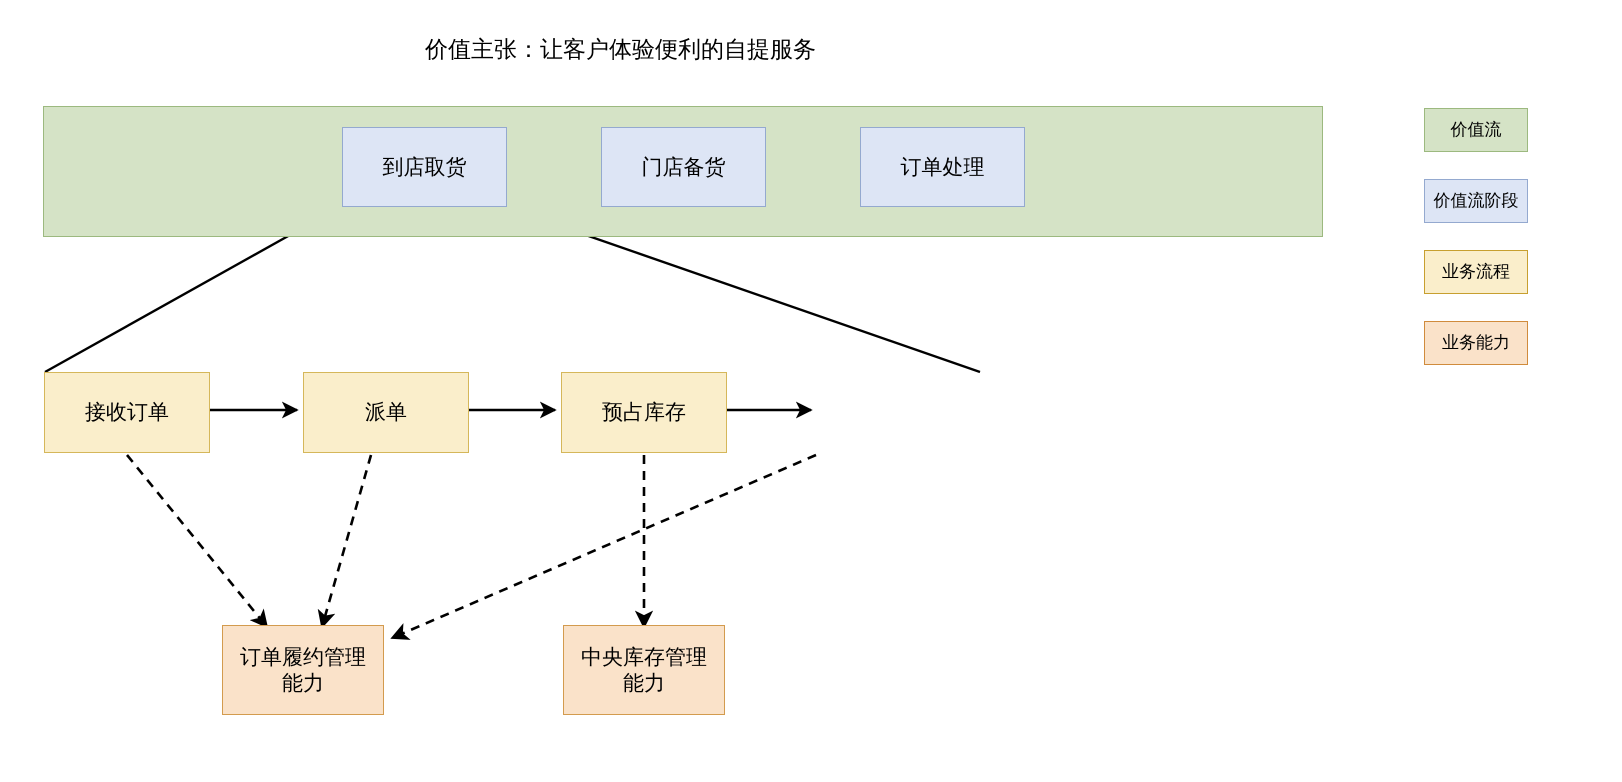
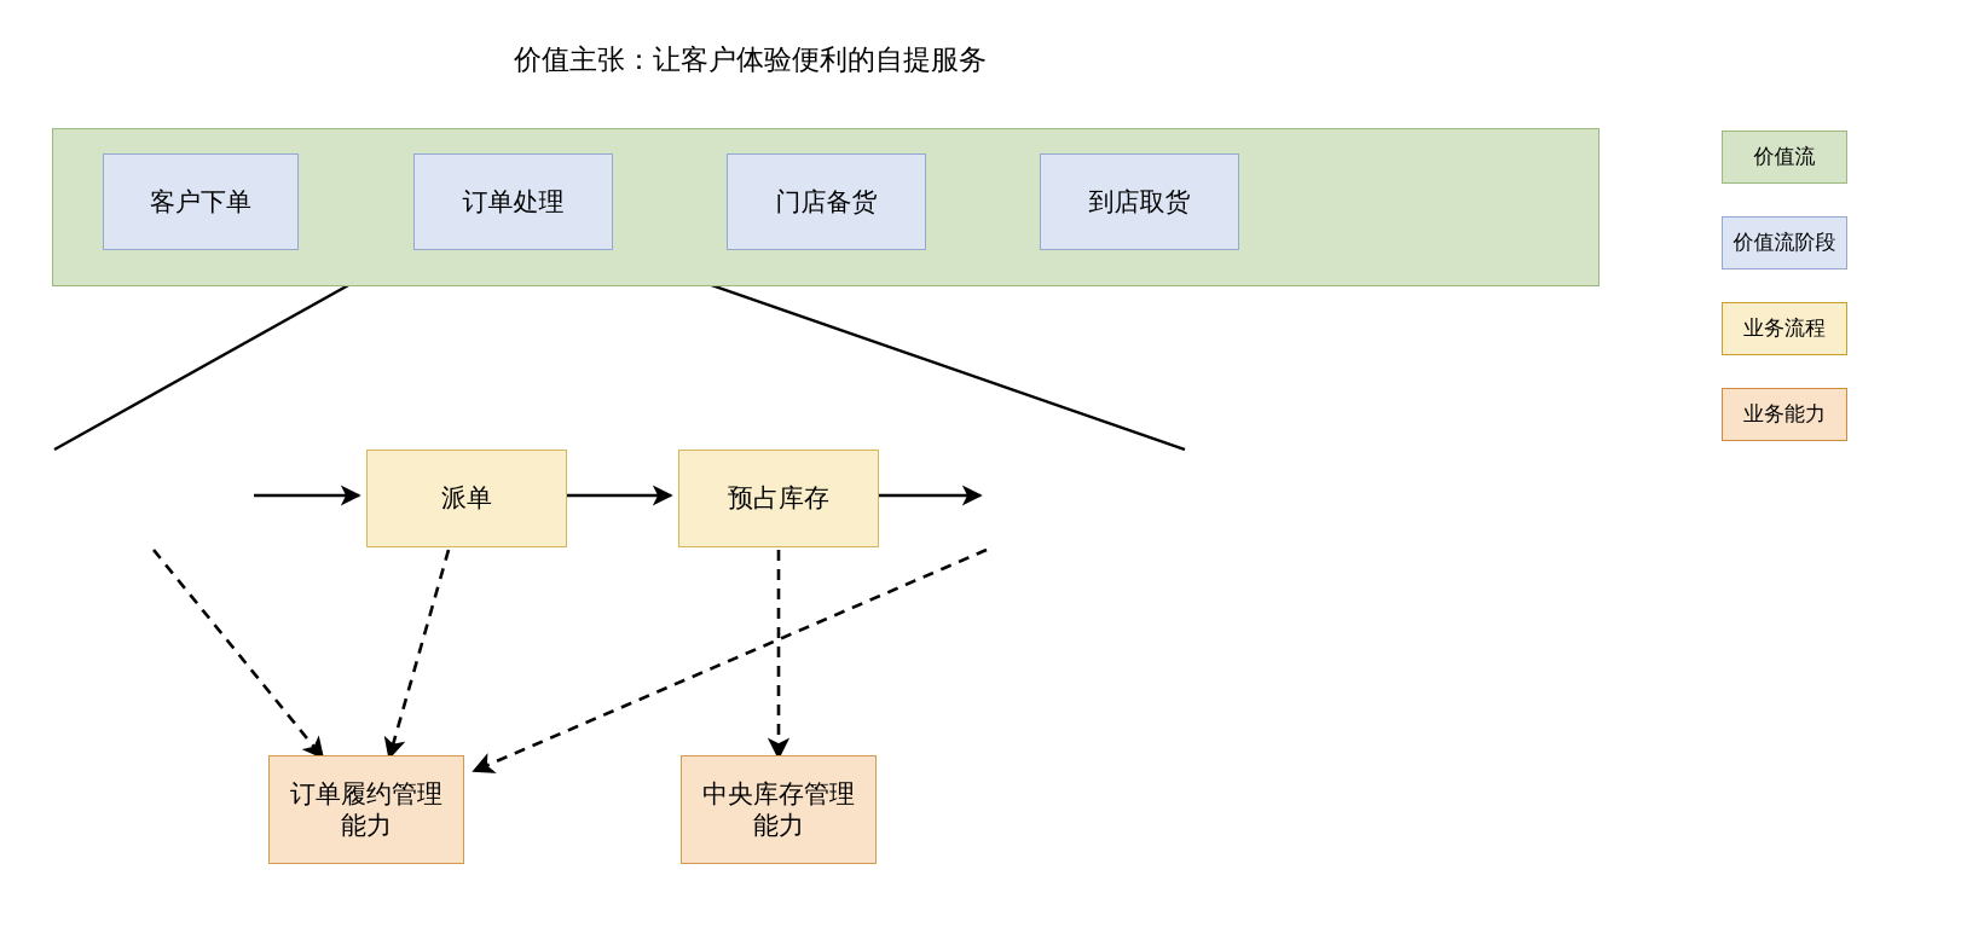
  价值主张：让客户体验便利的自提服务
+ 客户下单
- 到店取货
+ 订单处理
  门店备货
- 订单处理
+ 到店取货
- 接收订单
  派单
  预占库存
  订单履约管理
  能力
  中央库存管理
  能力
  价值流
  价值流阶段
  业务流程
  业务能力
